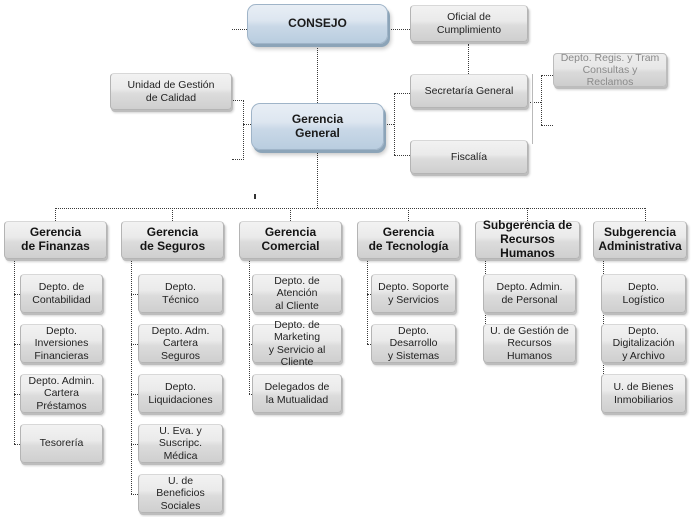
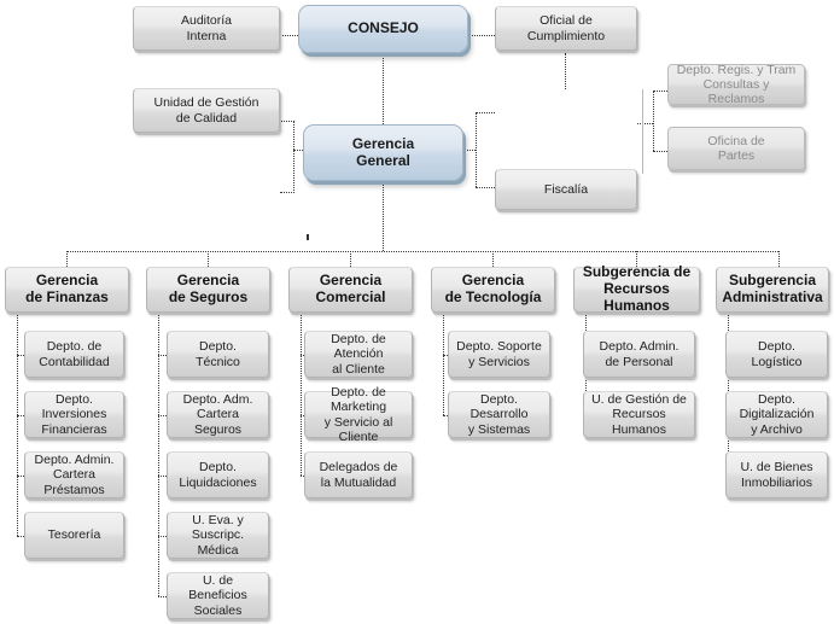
  CONSEJO
  Gerencia
  General
+ Auditoría
+ Interna
  Unidad de Gestión
  de Calidad
  Oficial de
  Cumplimiento
- Secretaría General
  Fiscalía
  Depto. Regis. y Tram
  Consultas y Reclamos
+ Oficina de
+ Partes
  Gerencia
  de Finanzas
  Depto. de
  Contabilidad
  Depto. Inversiones
  Financieras
  Depto. Admin.
  Cartera Préstamos
  Tesorería
  Gerencia
  de Seguros
  Depto.
  Técnico
  Depto. Adm.
  Cartera Seguros
  Depto.
  Liquidaciones
  U. Eva. y
  Suscripc. Médica
  U. de Beneficios
  Sociales
  Gerencia
  Comercial
  Depto. de Atención
  al Cliente
  Depto. de Marketing
  y Servicio al Cliente
  Delegados de
  la Mutualidad
  Gerencia
  de Tecnología
  Depto. Soporte
  y Servicios
  Depto. Desarrollo
  y Sistemas
  Subgerencia de
  Recursos Humanos
  Depto. Admin.
  de Personal
  U. de Gestión de
  Recursos Humanos
  Subgerencia
  Administrativa
  Depto.
  Logístico
  Depto. Digitalización
  y Archivo
  U. de Bienes
  Inmobiliarios
